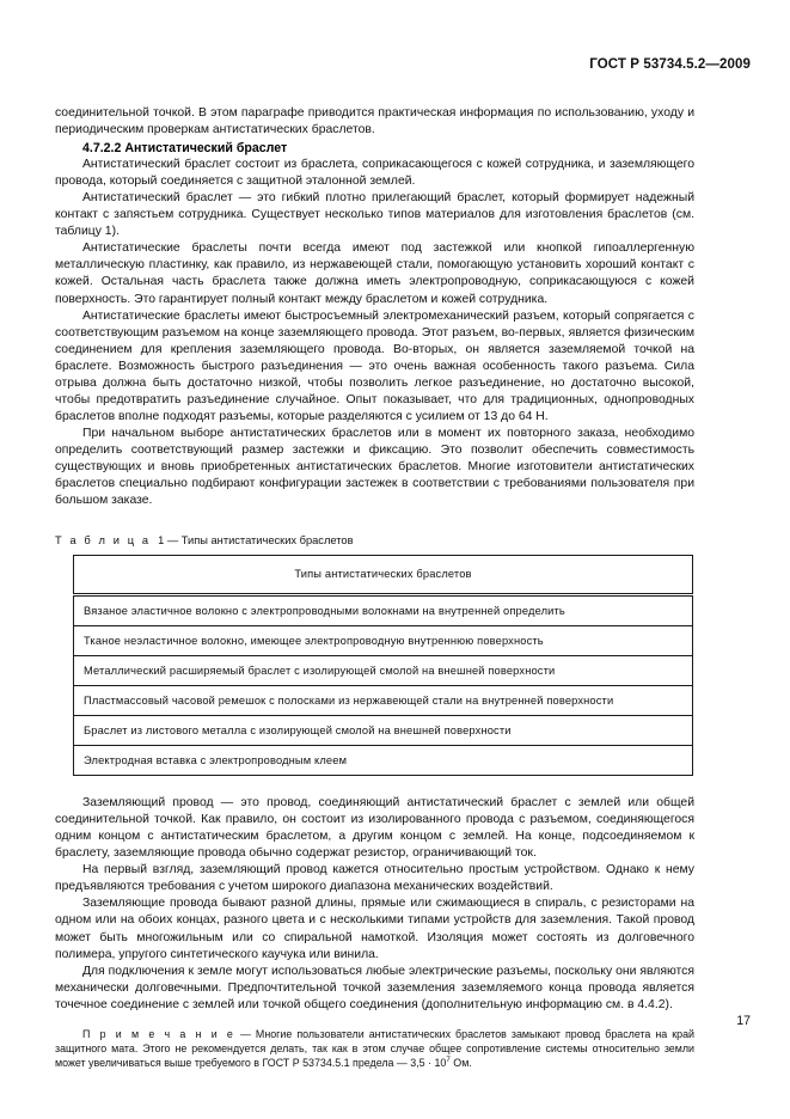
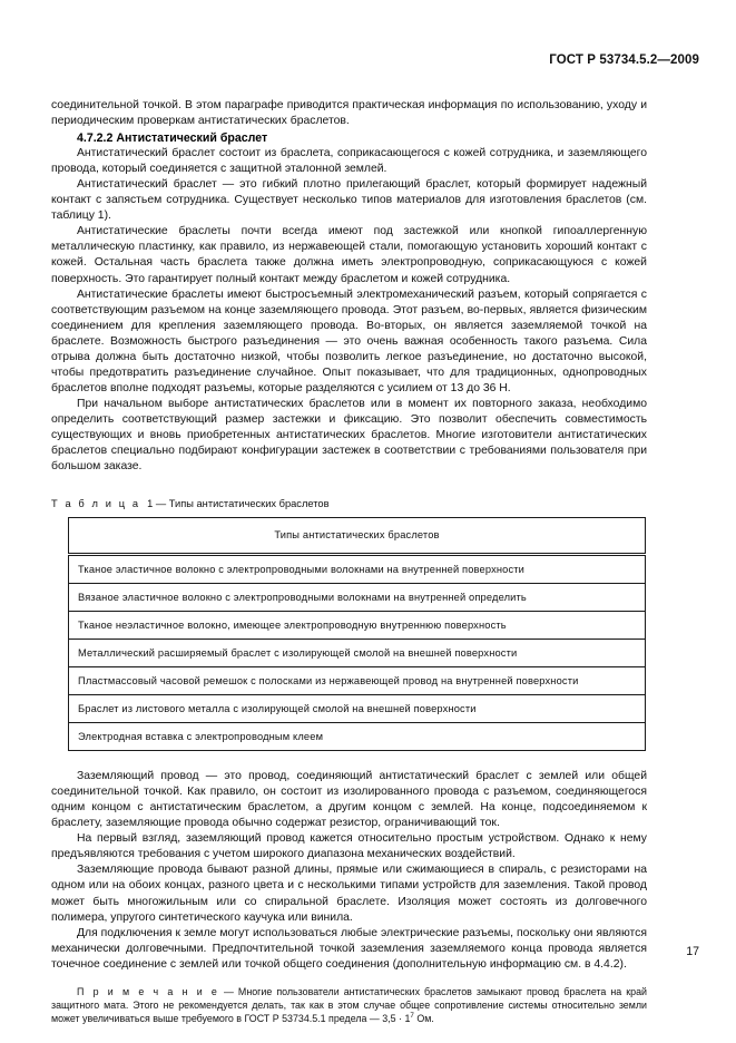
  ГОСТ Р 53734.5.2—2009
  соединительной точкой. В этом параграфе приводится практическая информация по использованию, уходу и периодическим проверкам антистатических браслетов.
  4.7.2.2 Антистатический браслет
  Антистатический браслет состоит из браслета, соприкасающегося с кожей сотрудника, и заземляющего провода, который соединяется с защитной эталонной землей.
  Антистатический браслет — это гибкий плотно прилегающий браслет, который формирует надежный контакт с запястьем сотрудника. Существует несколько типов материалов для изготовления браслетов (см. таблицу 1).
  Антистатические браслеты почти всегда имеют под застежкой или кнопкой гипоаллергенную металлическую пластинку, как правило, из нержавеющей стали, помогающую установить хороший контакт с кожей. Остальная часть браслета также должна иметь электропроводную, соприкасающуюся с кожей поверхность. Это гарантирует полный контакт между браслетом и кожей сотрудника.
- Антистатические браслеты имеют быстросъемный электромеханический разъем, который сопрягается с соответствующим разъемом на конце заземляющего провода. Этот разъем, во-первых, является физическим соединением для крепления заземляющего провода. Во-вторых, он является заземляемой точкой на браслете. Возможность быстрого разъединения — это очень важная особенность такого разъема. Сила отрыва должна быть достаточно низкой, чтобы позволить легкое разъединение, но достаточно высокой, чтобы предотвратить разъединение случайное. Опыт показывает, что для традиционных, однопроводных браслетов вполне подходят разъемы, которые разделяются с усилием от 13 до 64 Н.
+ Антистатические браслеты имеют быстросъемный электромеханический разъем, который сопрягается с соответствующим разъемом на конце заземляющего провода. Этот разъем, во-первых, является физическим соединением для крепления заземляющего провода. Во-вторых, он является заземляемой точкой на браслете. Возможность быстрого разъединения — это очень важная особенность такого разъема. Сила отрыва должна быть достаточно низкой, чтобы позволить легкое разъединение, но достаточно высокой, чтобы предотвратить разъединение случайное. Опыт показывает, что для традиционных, однопроводных браслетов вполне подходят разъемы, которые разделяются с усилием от 13 до 36 Н.
  При начальном выборе антистатических браслетов или в момент их повторного заказа, необходимо определить соответствующий размер застежки и фиксацию. Это позволит обеспечить совместимость существующих и вновь приобретенных антистатических браслетов. Многие изготовители антистатических браслетов специально подбирают конфигурации застежек в соответствии с требованиями пользователя при большом заказе.
  Т а б л и ц а 1 — Типы антистатических браслетов
  Типы антистатических браслетов
+ Тканое эластичное волокно с электропроводными волокнами на внутренней поверхности
  Вязаное эластичное волокно с электропроводными волокнами на внутренней определить
  Тканое неэластичное волокно, имеющее электропроводную внутреннюю поверхность
  Металлический расширяемый браслет с изолирующей смолой на внешней поверхности
- Пластмассовый часовой ремешок с полосками из нержавеющей стали на внутренней поверхности
+ Пластмассовый часовой ремешок с полосками из нержавеющей провод на внутренней поверхности
  Браслет из листового металла с изолирующей смолой на внешней поверхности
  Электродная вставка с электропроводным клеем
  Заземляющий провод — это провод, соединяющий антистатический браслет с землей или общей соединительной точкой. Как правило, он состоит из изолированного провода с разъемом, соединяющегося одним концом с антистатическим браслетом, а другим концом с землей. На конце, подсоединяемом к браслету, заземляющие провода обычно содержат резистор, ограничивающий ток.
  На первый взгляд, заземляющий провод кажется относительно простым устройством. Однако к нему предъявляются требования с учетом широкого диапазона механических воздействий.
- Заземляющие провода бывают разной длины, прямые или сжимающиеся в спираль, с резисторами на одном или на обоих концах, разного цвета и с несколькими типами устройств для заземления. Такой провод может быть многожильным или со спиральной намоткой. Изоляция может состоять из долговечного полимера, упругого синтетического каучука или винила.
+ Заземляющие провода бывают разной длины, прямые или сжимающиеся в спираль, с резисторами на одном или на обоих концах, разного цвета и с несколькими типами устройств для заземления. Такой провод может быть многожильным или со спиральной браслете. Изоляция может состоять из долговечного полимера, упругого синтетического каучука или винила.
  Для подключения к земле могут использоваться любые электрические разъемы, поскольку они являются механически долговечными. Предпочтительной точкой заземления заземляемого конца провода является точечное соединение с землей или точкой общего соединения (дополнительную информацию см. в 4.4.2).
- П р и м е ч а н и е — Многие пользователи антистатических браслетов замыкают провод браслета на край защитного мата. Этого не рекомендуется делать, так как в этом случае общее сопротивление системы относительно земли может увеличиваться выше требуемого в ГОСТ Р 53734.5.1 предела — 3,5 · 10 Ом.
+ П р и м е ч а н и е — Многие пользователи антистатических браслетов замыкают провод браслета на край защитного мата. Этого не рекомендуется делать, так как в этом случае общее сопротивление системы относительно земли может увеличиваться выше требуемого в ГОСТ Р 53734.5.1 предела — 3,5 · 1 Ом.
  17
